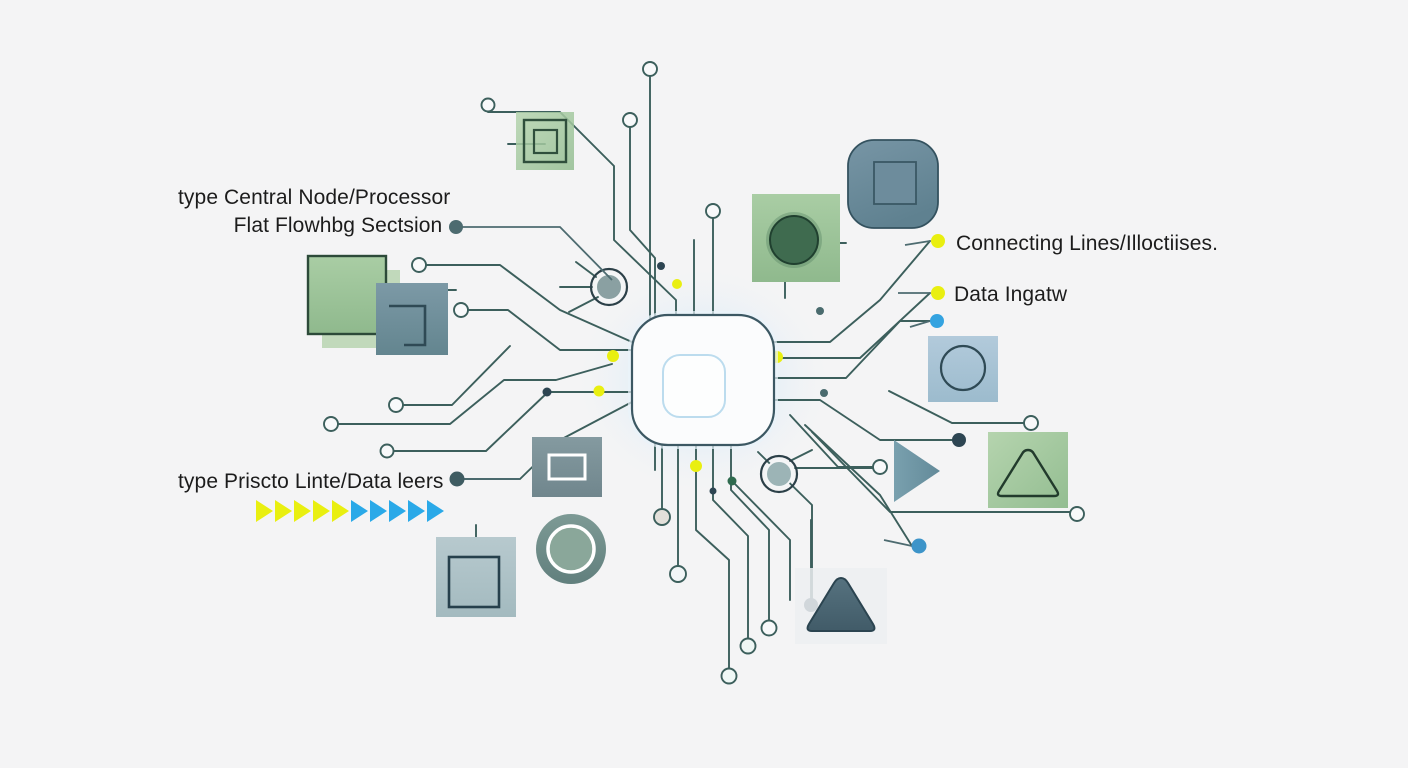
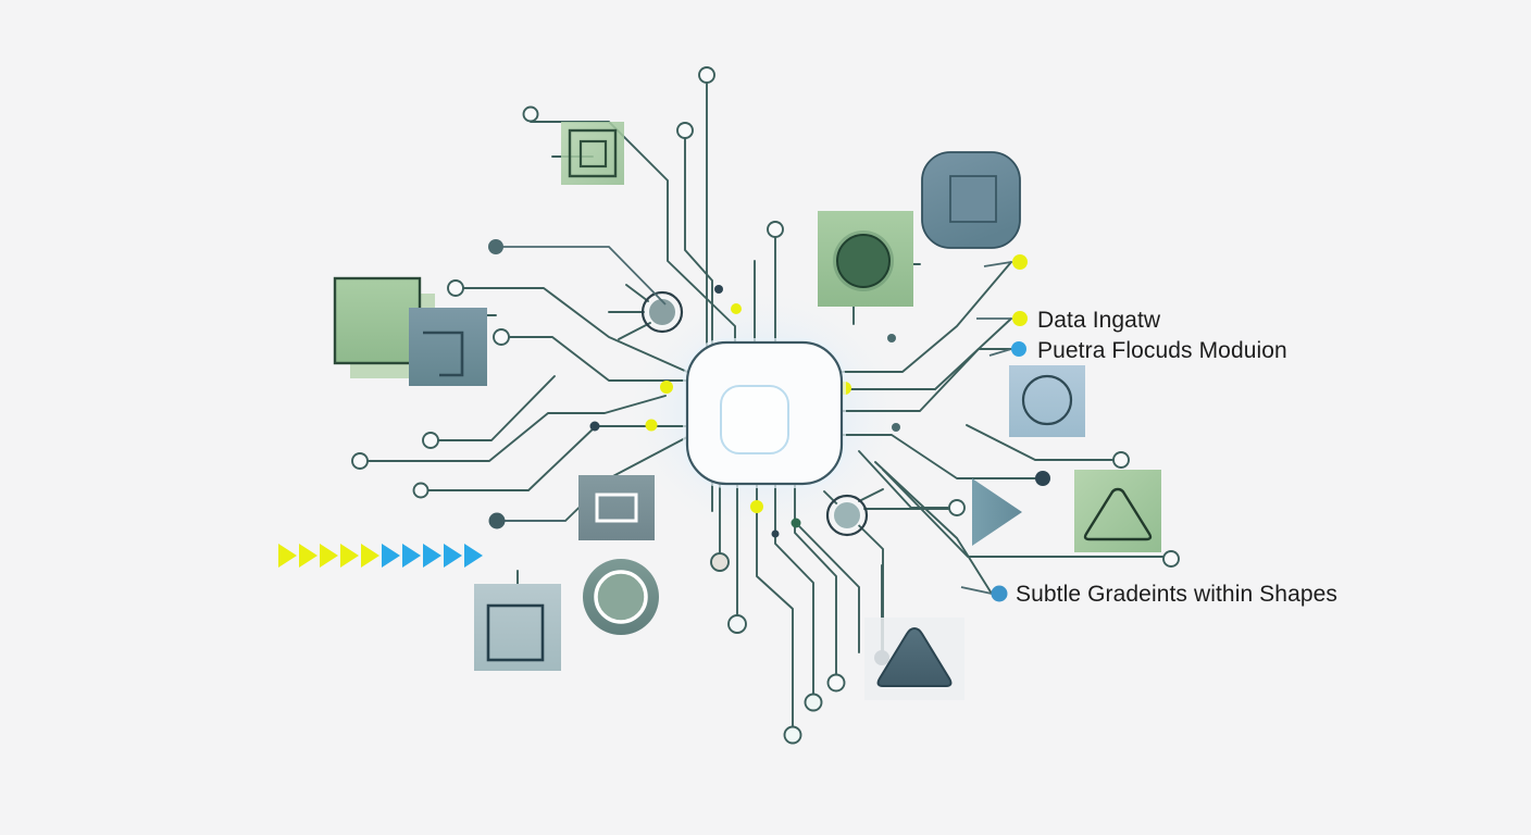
- type Central Node/Processor
- Flat Flowhbg Sectsion
- type Priscto Linte/Data leers
- Connecting Lines/Illoctiises.
  Data Ingatw
+ Puetra Flocuds Moduion
+ Subtle Gradeints within Shapes
